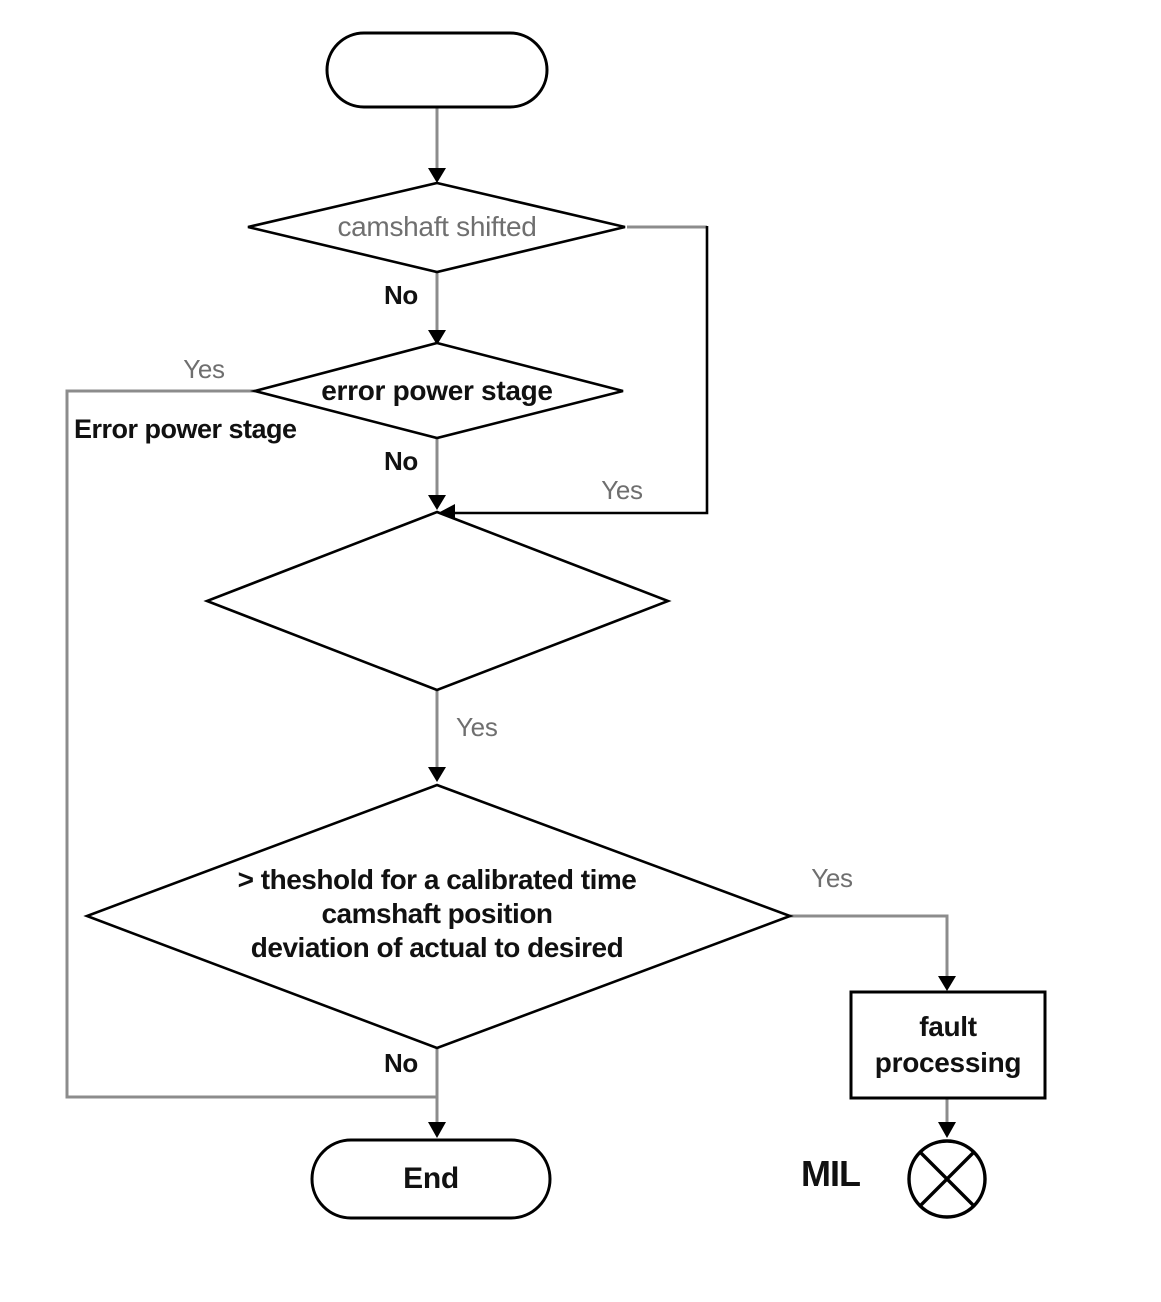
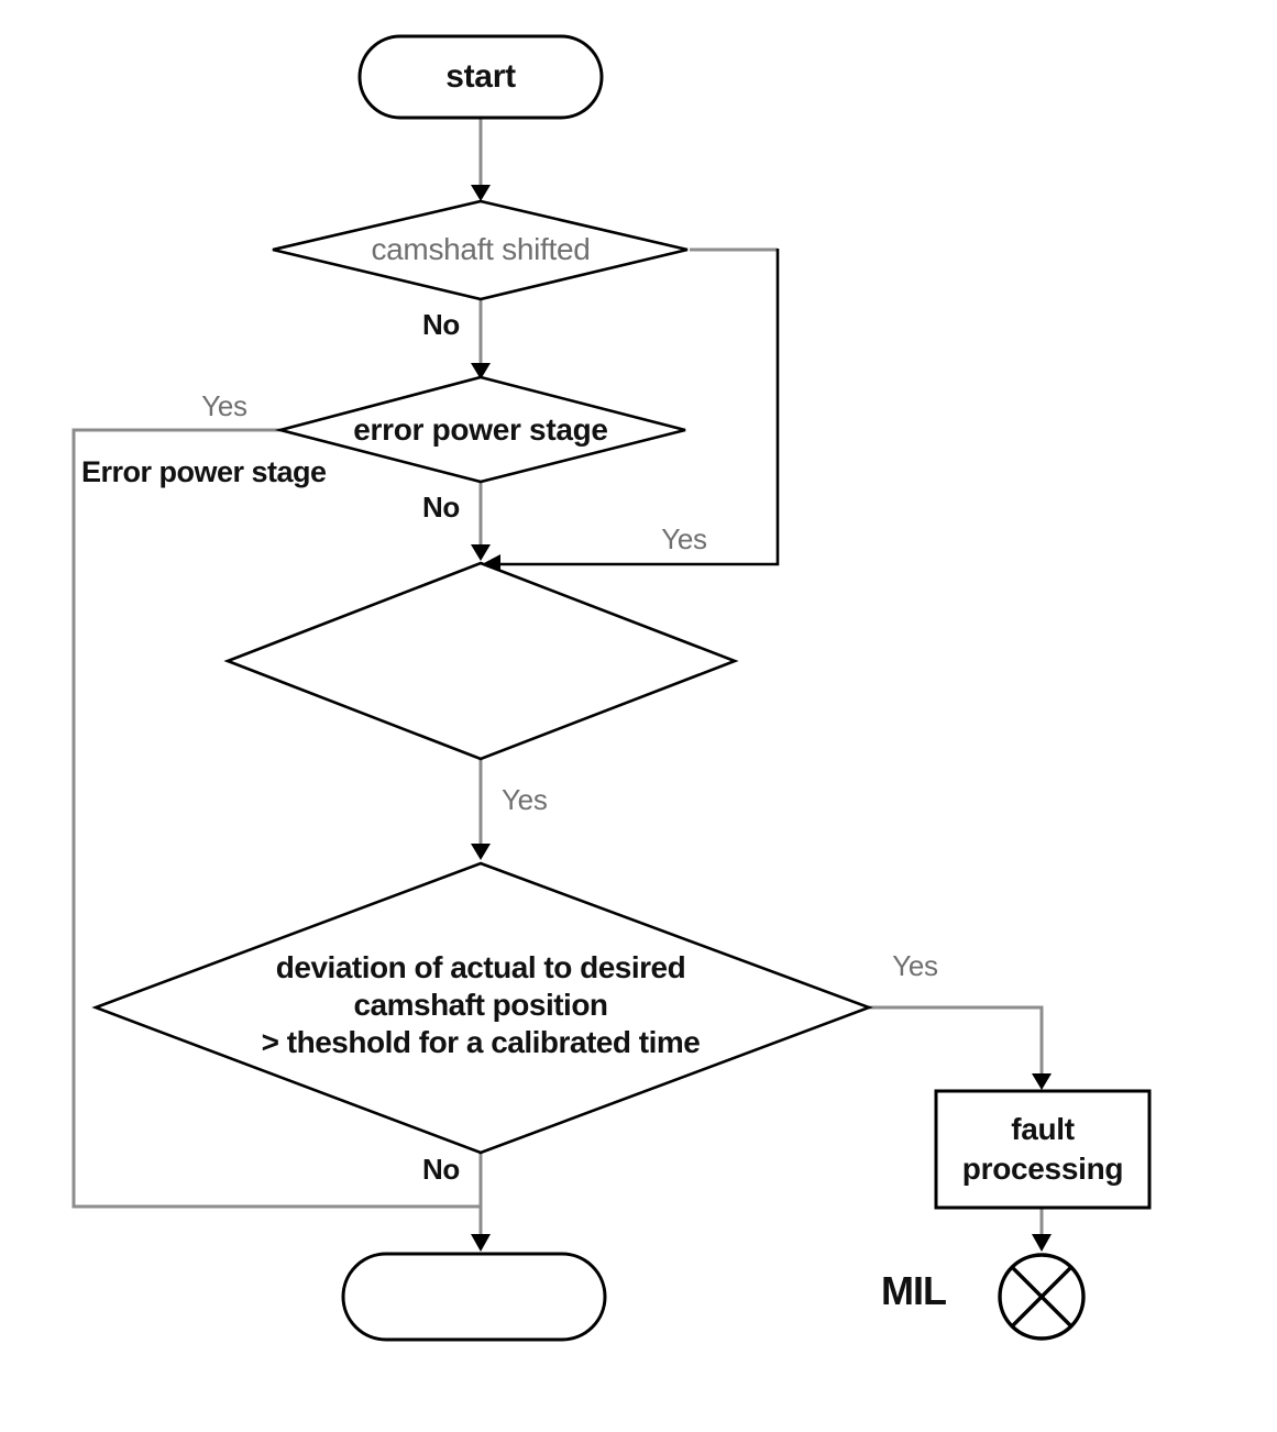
+ start
  camshaft shifted
  No
  Yes
  error power stage
  Error power stage
  No
  Yes
  Yes
- > theshold for a calibrated time
+ deviation of actual to desired
  camshaft position
- deviation of actual to desired
+ > theshold for a calibrated time
  No
  Yes
  fault
  processing
- End
  MIL
